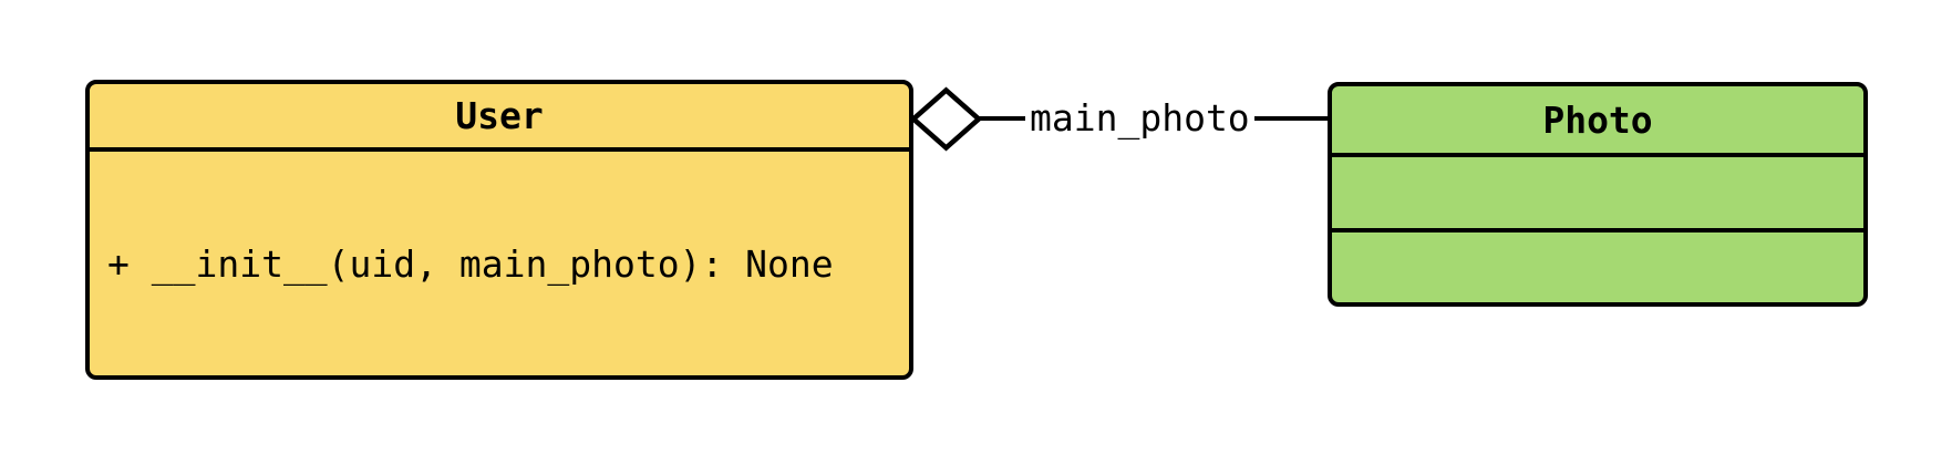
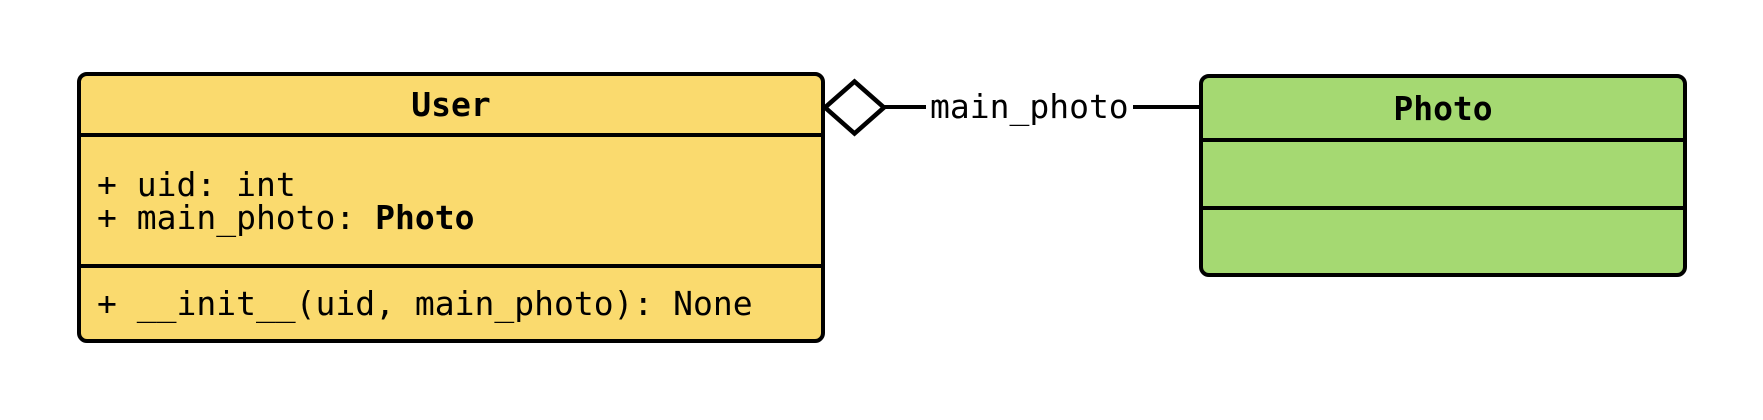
  User
+ + uid: int
+ + main_photo: Photo
  + __init__(uid, main_photo): None
  main_photo
  Photo
